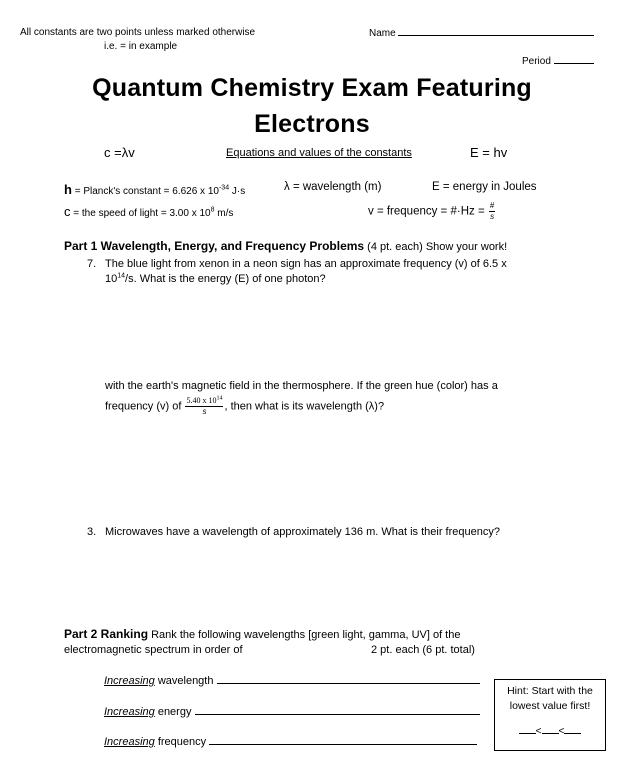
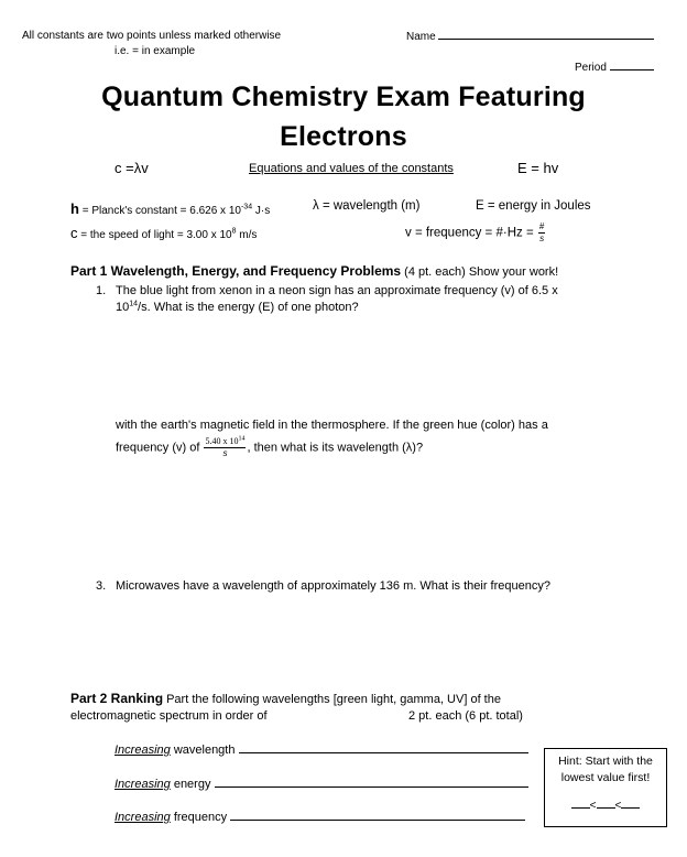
  All constants are two points unless marked otherwise
  i.e. = in example
  Name
  Period
  Quantum Chemistry Exam Featuring
  Electrons
  c =λv
  Equations and values of the constants
  E = hv
  h = Planck's constant = 6.626 x 10 J·s
  c = the speed of light = 3.00 x 10 m/s
  λ = wavelength (m)
  E = energy in Joules
  v = frequency = #·Hz =
  #
  s
  Part 1 Wavelength, Energy, and Frequency Problems (4 pt. each) Show your work!
- 7. The blue light from xenon in a neon sign has an approximate frequency (v) of 6.5 x
+ 1. The blue light from xenon in a neon sign has an approximate frequency (v) of 6.5 x
  10 /s. What is the energy (E) of one photon?
  with the earth's magnetic field in the thermosphere. If the green hue (color) has a
  frequency (v) of
  5.40 x 10
  s
  , then what is its wavelength (λ)?
  3. Microwaves have a wavelength of approximately 136 m. What is their frequency?
- Part 2 Ranking Rank the following wavelengths [green light, gamma, UV] of the
+ Part 2 Ranking Part the following wavelengths [green light, gamma, UV] of the
  electromagnetic spectrum in order of
  2 pt. each (6 pt. total)
  Increasing wavelength
  Increasing energy
  Increasing frequency
  Hint: Start with the
  lowest value first!
  < <
